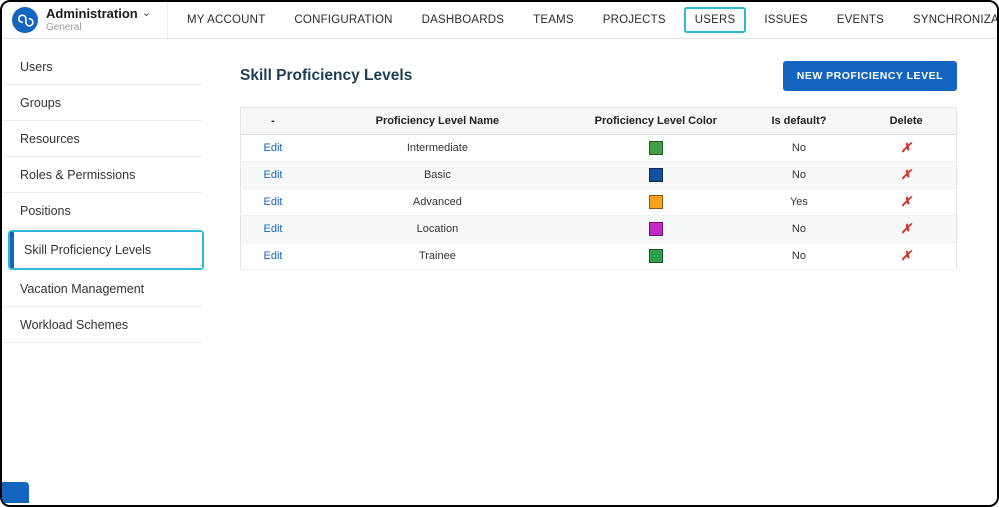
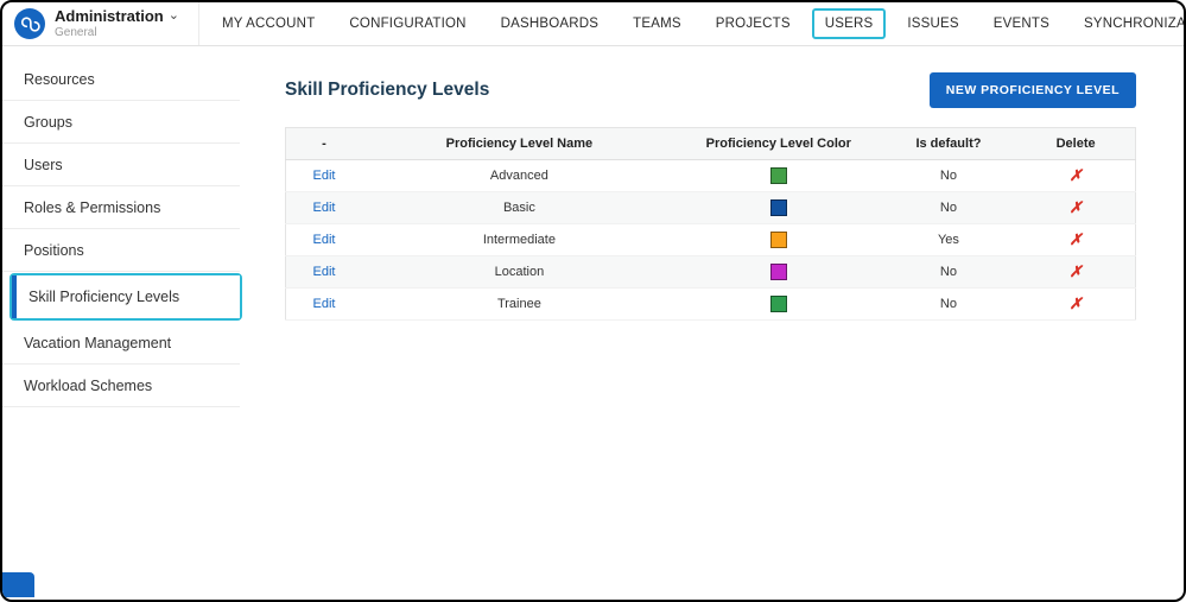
  Administration
  ⌄
  General
  MY ACCOUNT
  CONFIGURATION
  DASHBOARDS
  TEAMS
  PROJECTS
  USERS
  ISSUES
  EVENTS
  SYNCHRONIZA
- Users
+ Resources
  Groups
- Resources
+ Users
  Roles & Permissions
  Positions
  Skill Proficiency Levels
  Vacation Management
  Workload Schemes
  Skill Proficiency Levels
  NEW PROFICIENCY LEVEL
  -	Proficiency Level Name	Proficiency Level Color	Is default?	Delete
- Edit	Intermediate		No	✗
+ Edit	Advanced		No	✗
  Edit	Basic		No	✗
- Edit	Advanced		Yes	✗
+ Edit	Intermediate		Yes	✗
  Edit	Location		No	✗
  Edit	Trainee		No	✗
